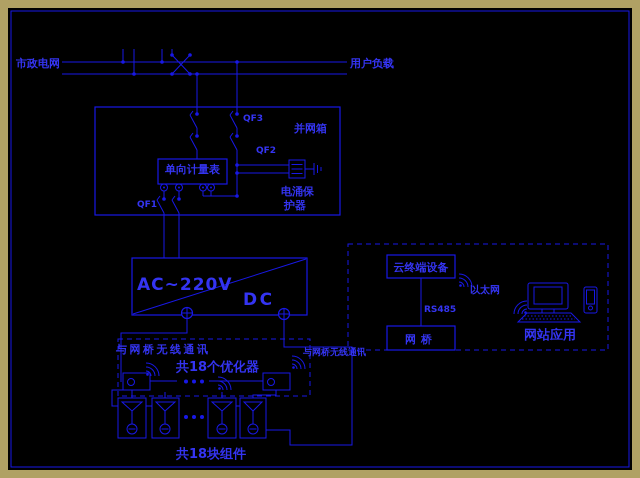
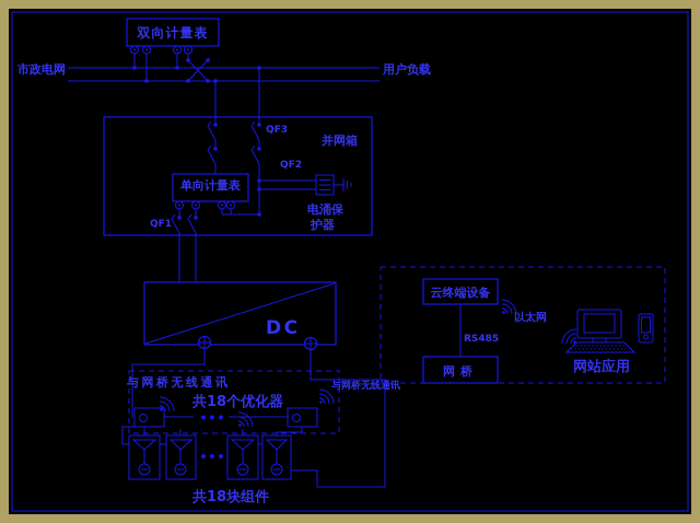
+ 双向计量表
  市政电网
  用户负载
  并网箱
  QF3
  QF2
  单向计量表
  QF1
  电涌保
  护器
- AC~220V
  DC
  与网桥无线通讯
  共18个优化器
  与网桥无线通讯
  共18块组件
  云终端设备
  RS485
  网桥
  以太网
  网站应用
